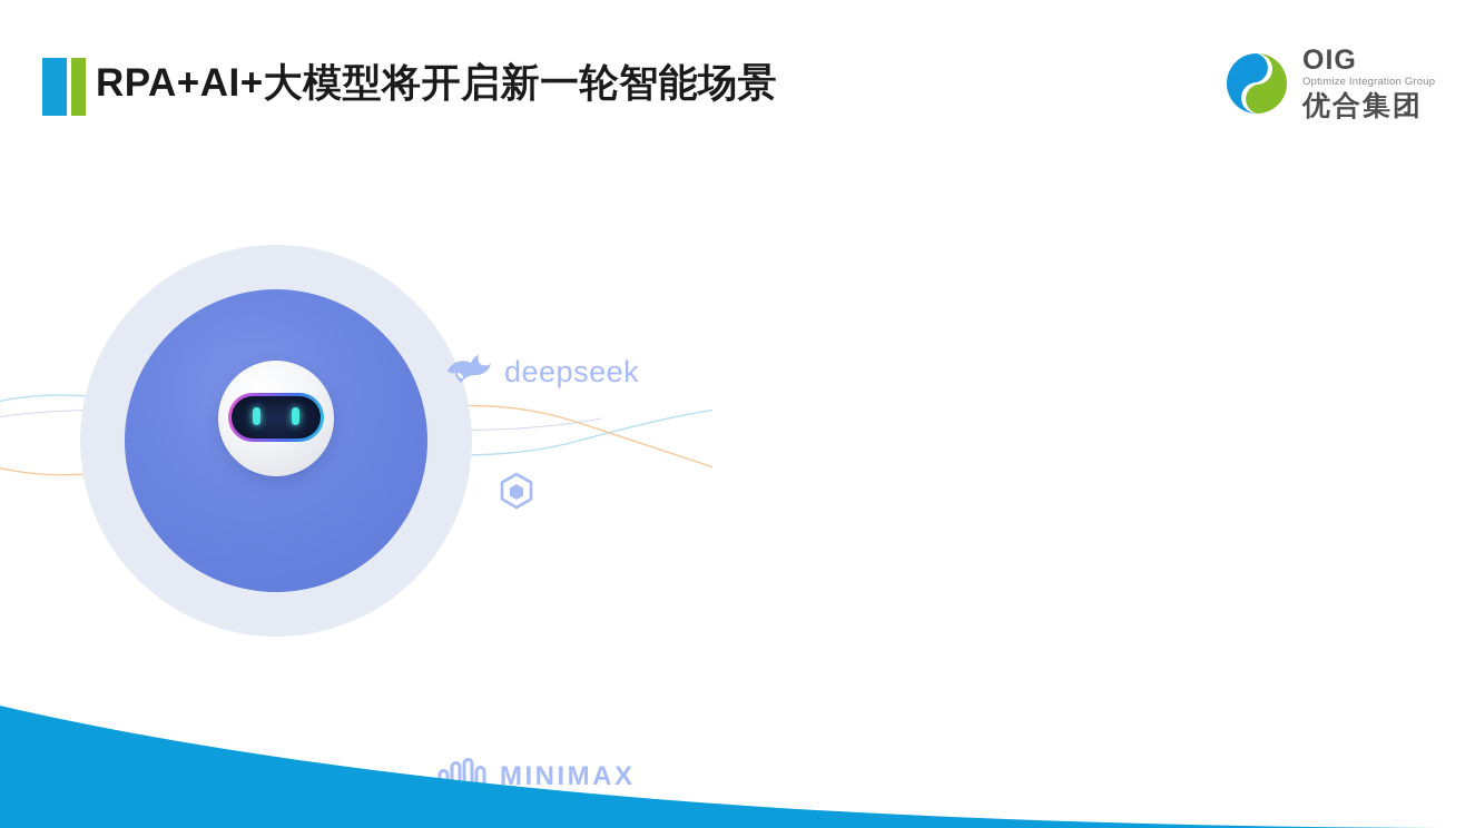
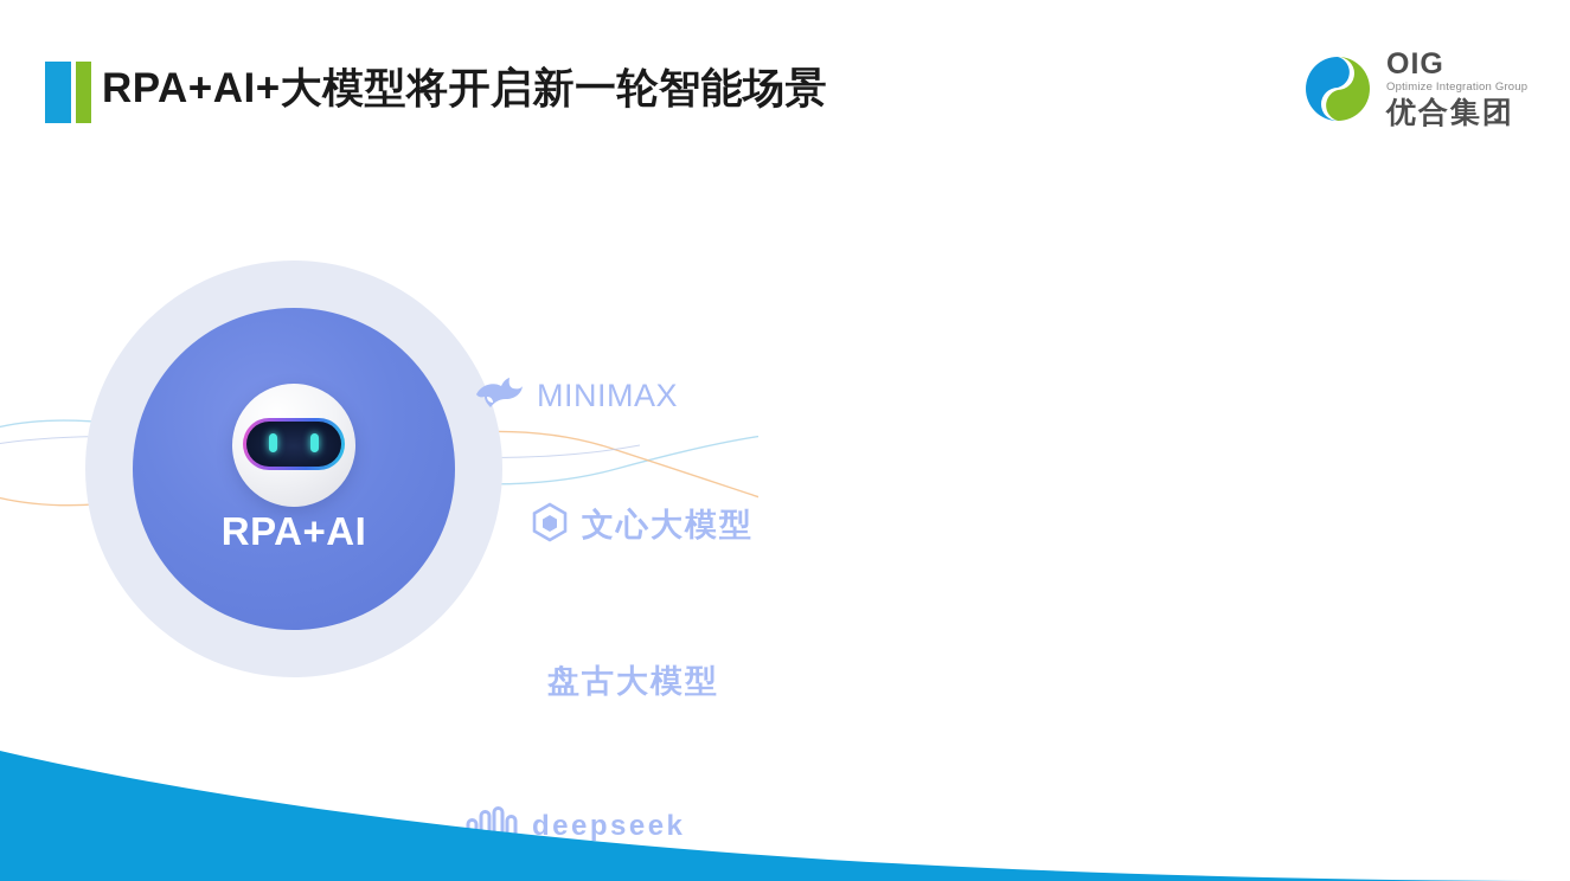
  RPA+AI+大模型将开启新一轮智能场景
  OIG
  Optimize Integration Group
  优合集团
+ RPA+AI
- deepseek
+ MINIMAX
+ 文心大模型
+ 盘古大模型
- MINIMAX
+ deepseek
